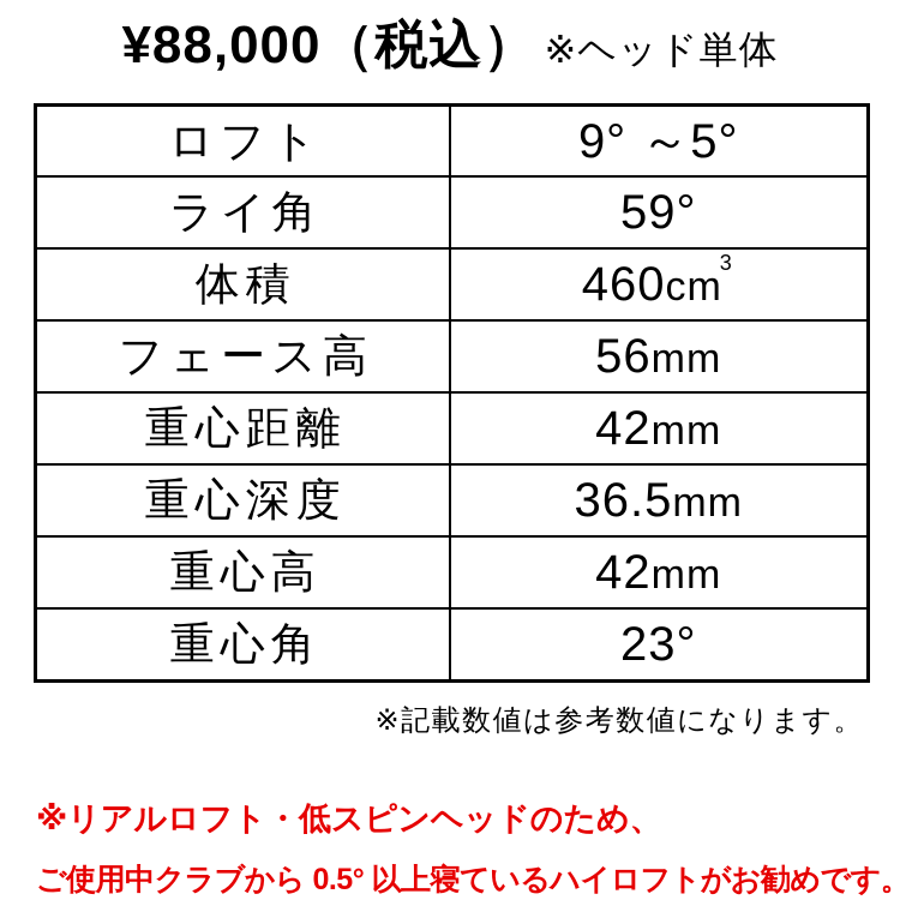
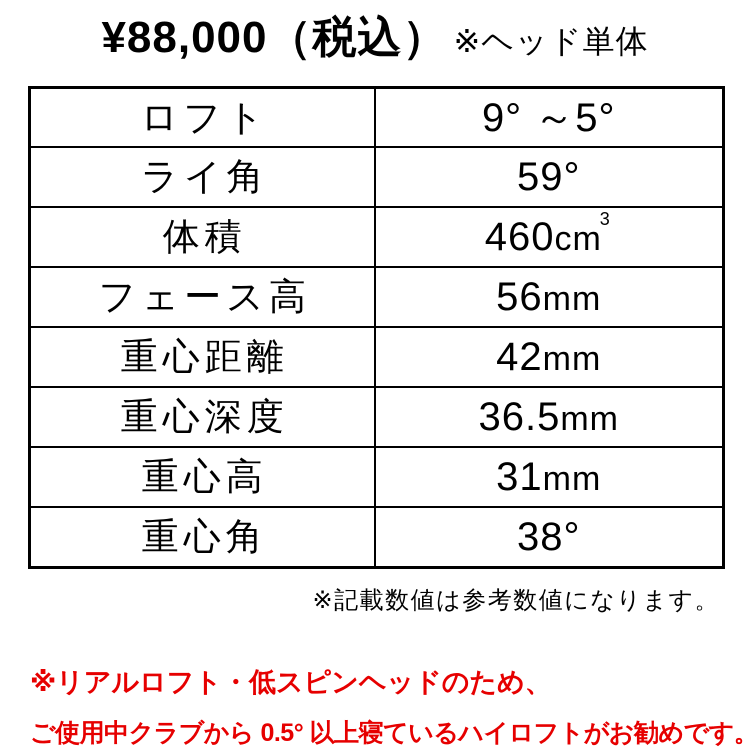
  ¥88,000（税込） ※ヘッド単体
  ロフト	9° ～5°
  ライ角	59°
  体積	460cm3
  フェース高	56mm
  重心距離	42mm
  重心深度	36.5mm
- 重心高	42mm
+ 重心高	31mm
- 重心角	23°
+ 重心角	38°
  ※記載数値は参考数値になります。
  ※リアルロフト・低スピンヘッドのため、
  ご使用中クラブから 0.5° 以上寝ているハイロフトがお勧めです。
